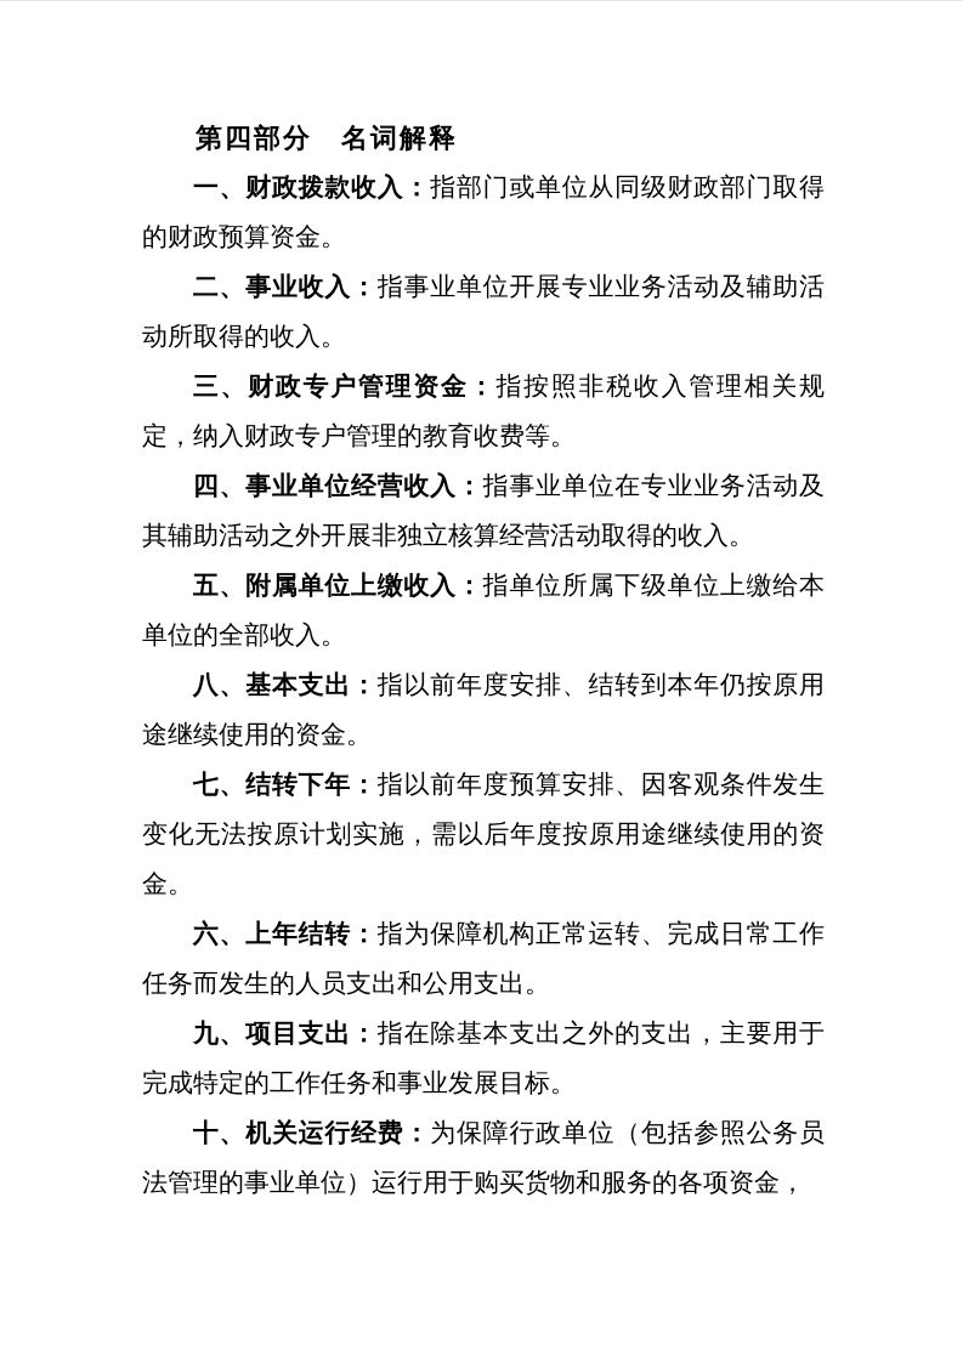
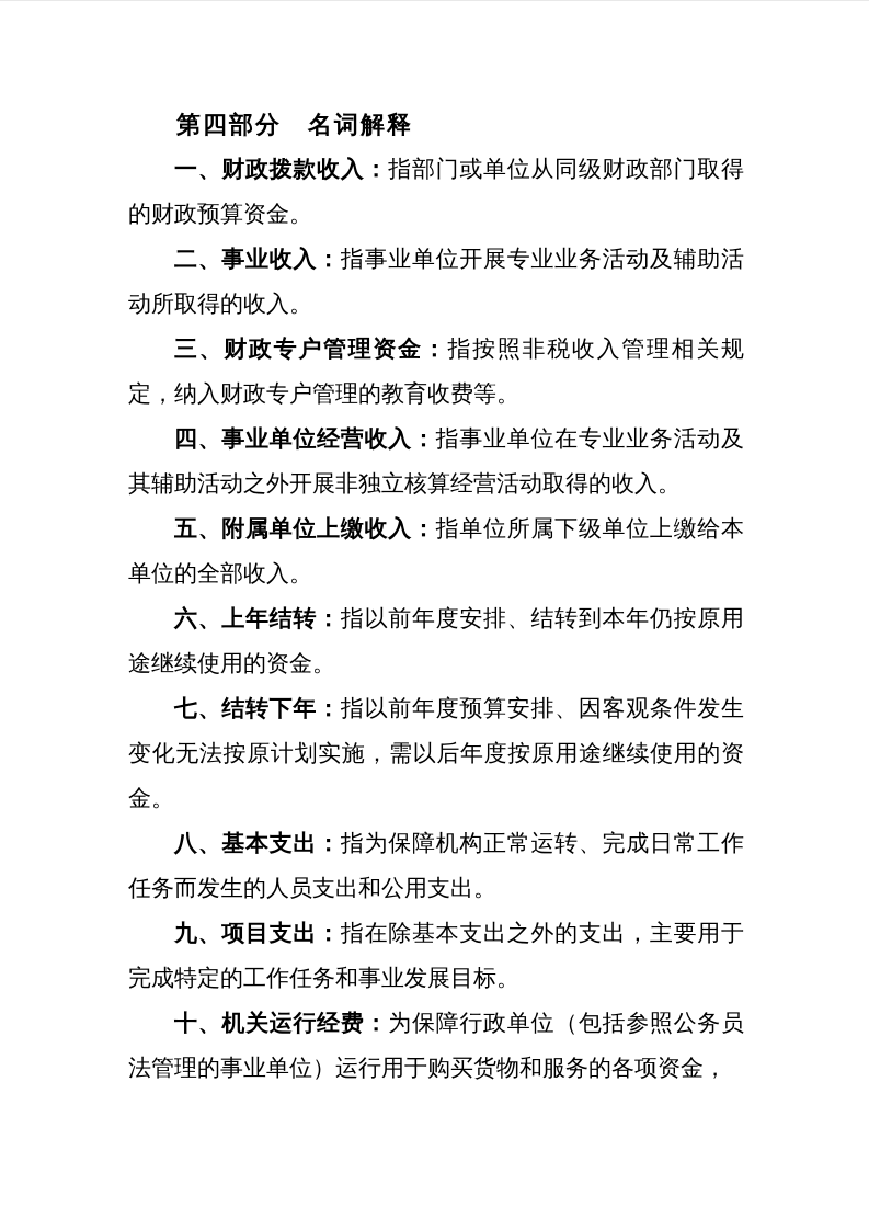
  第四部分 名词解释
  一、财政拨款收入：指部门或单位从同级财政部门取得的财政预算资金。
  二、事业收入：指事业单位开展专业业务活动及辅助活动所取得的收入。
  三、财政专户管理资金：指按照非税收入管理相关规定，纳入财政专户管理的教育收费等。
  四、事业单位经营收入：指事业单位在专业业务活动及其辅助活动之外开展非独立核算经营活动取得的收入。
  五、附属单位上缴收入：指单位所属下级单位上缴给本单位的全部收入。
- 八、基本支出：指以前年度安排、结转到本年仍按原用途继续使用的资金。
+ 六、上年结转：指以前年度安排、结转到本年仍按原用途继续使用的资金。
  七、结转下年：指以前年度预算安排、因客观条件发生变化无法按原计划实施，需以后年度按原用途继续使用的资金。
- 六、上年结转：指为保障机构正常运转、完成日常工作任务而发生的人员支出和公用支出。
+ 八、基本支出：指为保障机构正常运转、完成日常工作任务而发生的人员支出和公用支出。
  九、项目支出：指在除基本支出之外的支出，主要用于完成特定的工作任务和事业发展目标。
  十、机关运行经费：为保障行政单位（包括参照公务员法管理的事业单位）运行用于购买货物和服务的各项资金，
